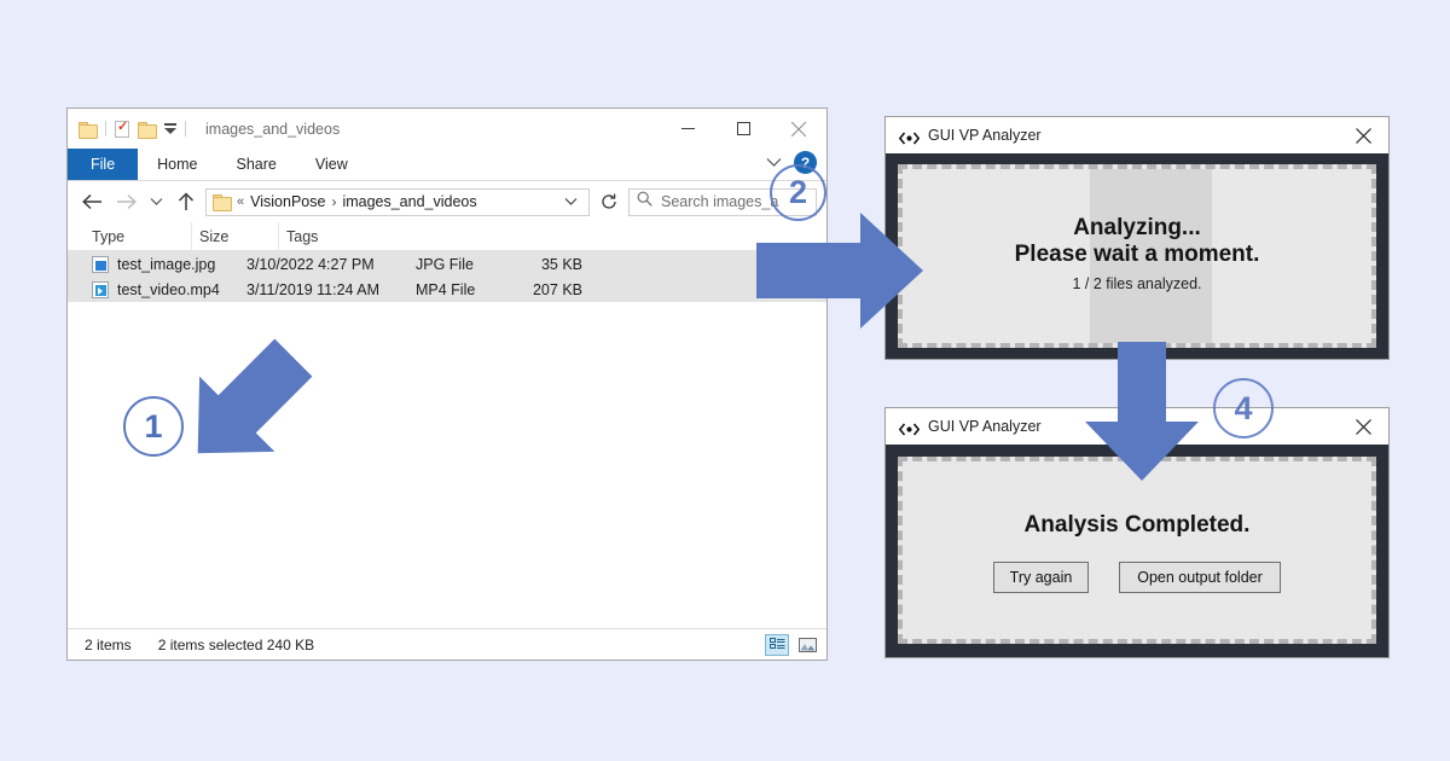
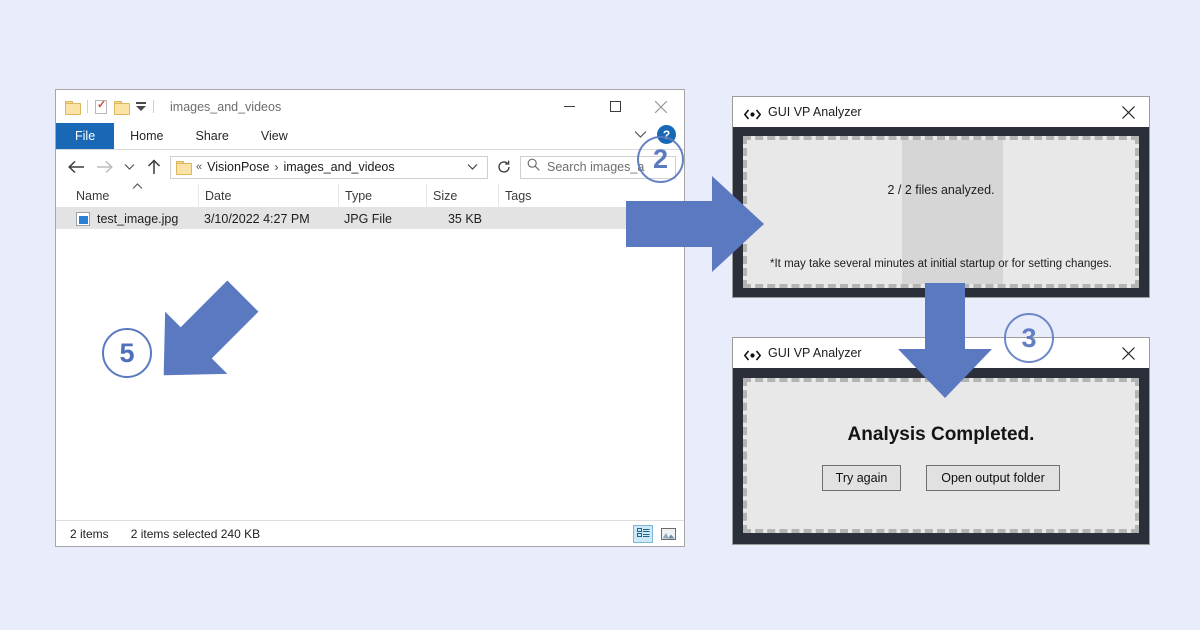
  images_and_videos
  File
  Home
  Share
  View
  ?
  «
  VisionPose
  ›
  images_and_videos
  Search images_a
+ Name
+ Date
  Type
  Size
  Tags
  test_image.jpg
  3/10/2022 4:27 PM
  JPG File
  35 KB
- test_video.mp4
- 3/11/2019 11:24 AM
- MP4 File
- 207 KB
  2 items
  2 items selected 240 KB
  GUI VP Analyzer
- Analyzing...
- Please wait a moment.
- 1 / 2 files analyzed.
+ 2 / 2 files analyzed.
+ *It may take several minutes at initial startup or for setting changes.
  GUI VP Analyzer
  Analysis Completed.
  Try again
  Open output folder
- 1
+ 5
  2
- 4
+ 3
